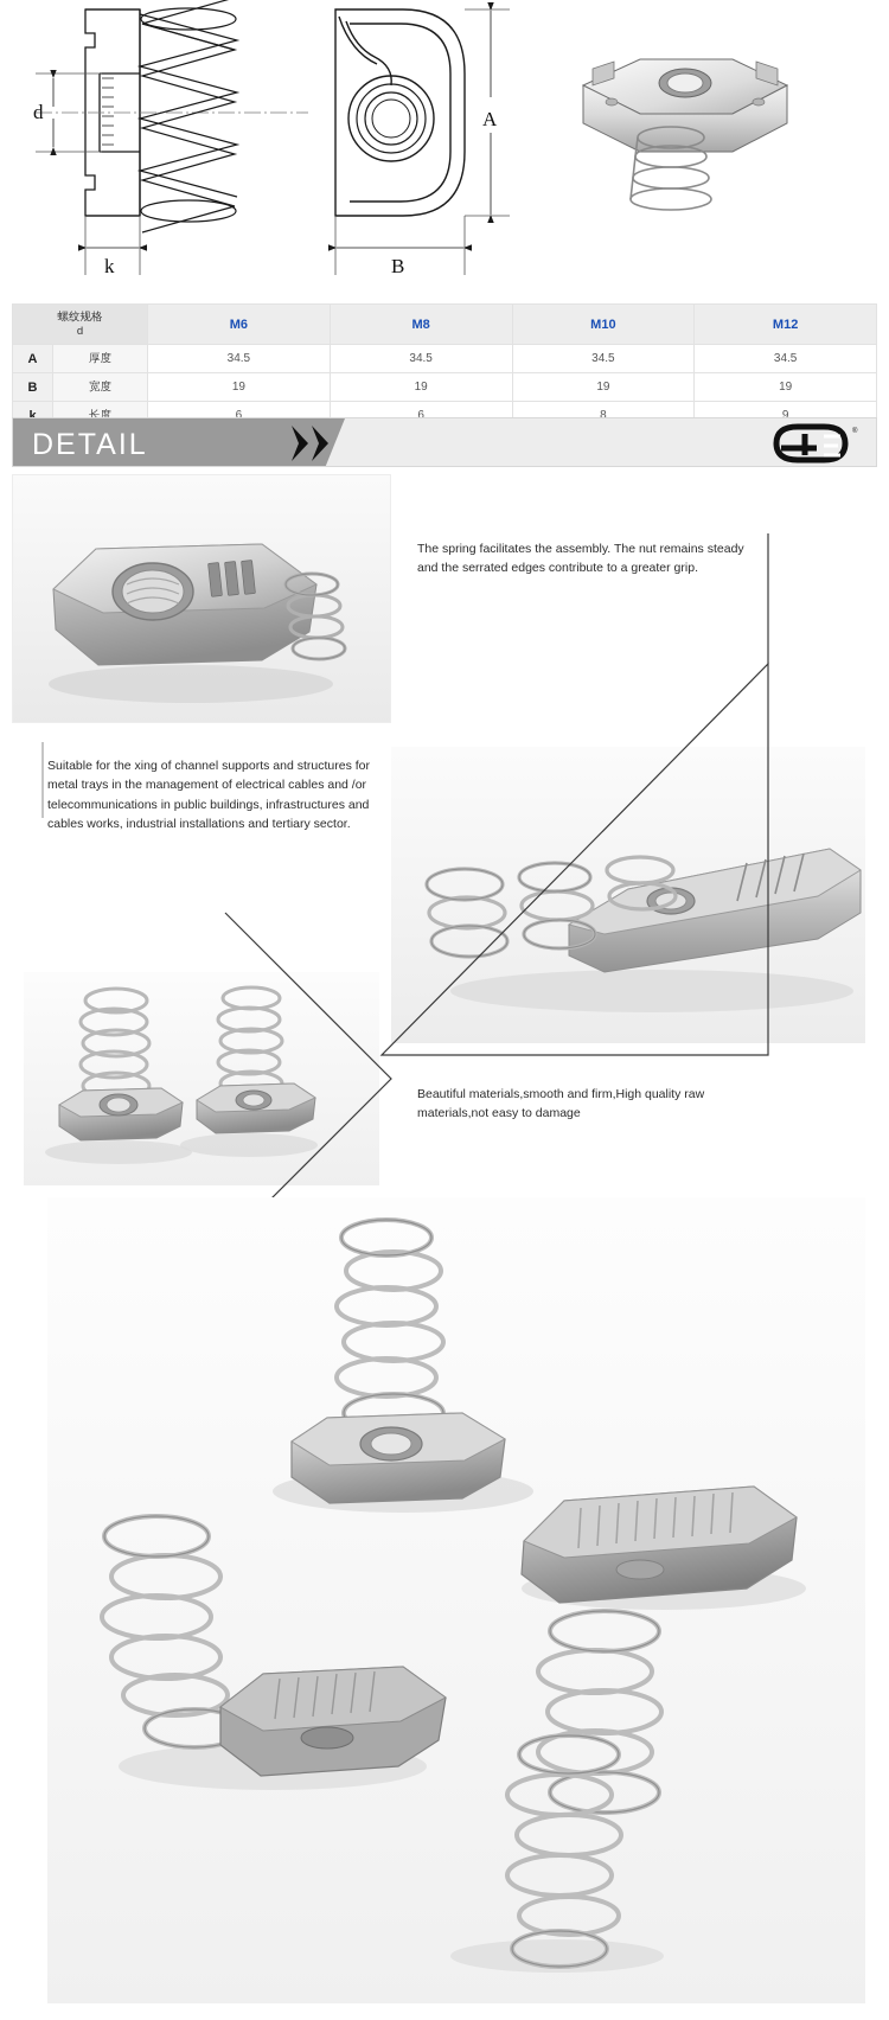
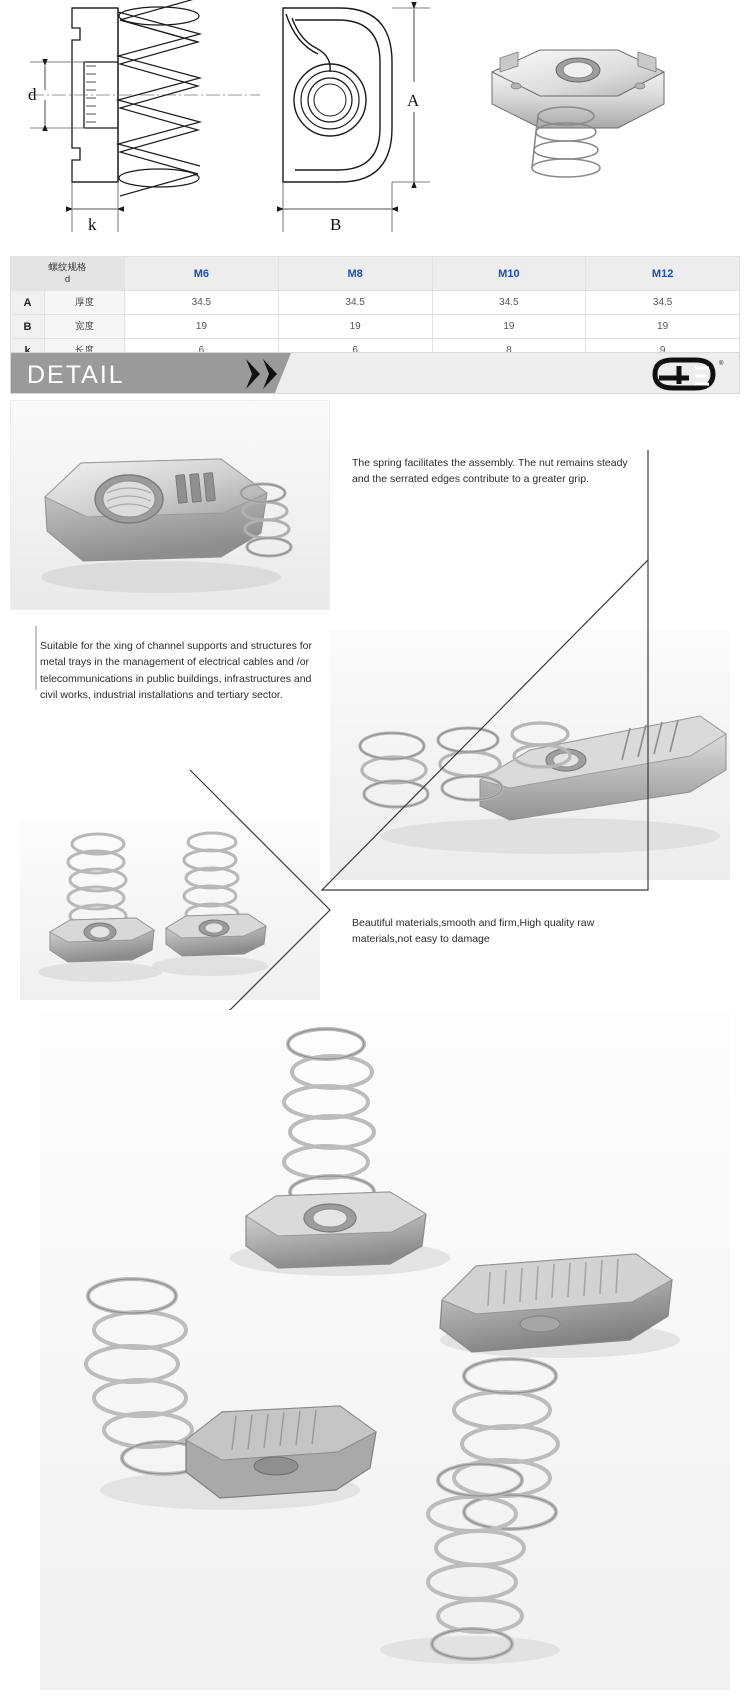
  d
  k
  A
  B
  螺纹规格 d	M6	M8	M10	M12
  A	厚度	34.5	34.5	34.5	34.5
  B	宽度	19	19	19	19
  k	长度	6	6	8	9
  DETAIL
  The spring facilitates the assembly. The nut remains steady and the serrated edges contribute to a greater grip.
- Suitable for the xing of channel supports and structures for metal trays in the management of electrical cables and /or telecommunications in public buildings, infrastructures and cables works, industrial installations and tertiary sector.
+ Suitable for the xing of channel supports and structures for metal trays in the management of electrical cables and /or telecommunications in public buildings, infrastructures and civil works, industrial installations and tertiary sector.
  Beautiful materials,smooth and firm,High quality raw materials,not easy to damage
